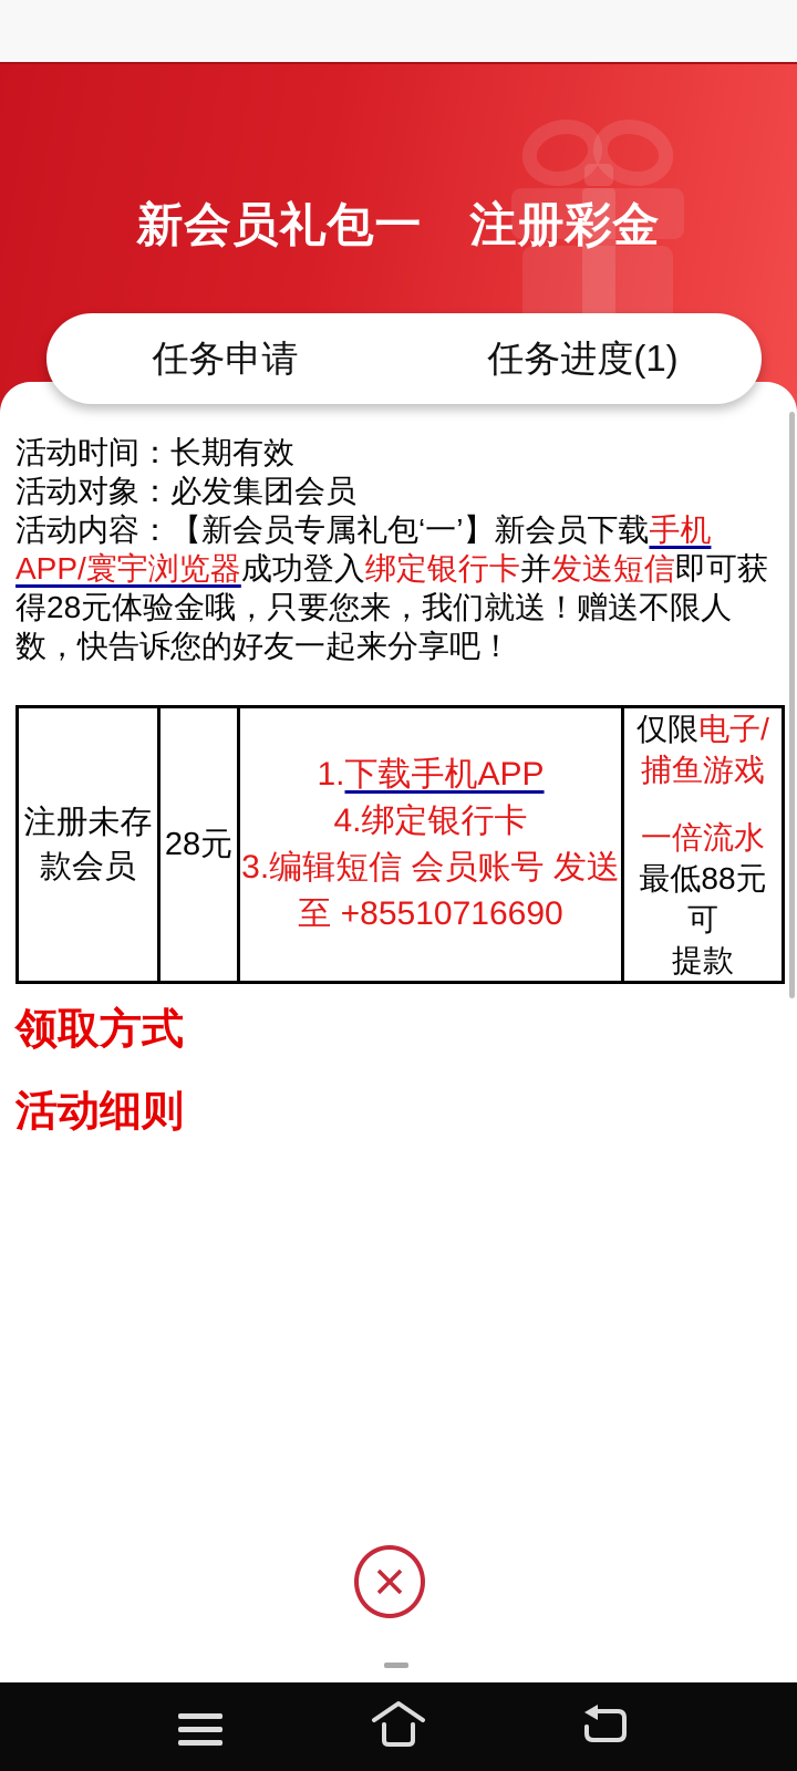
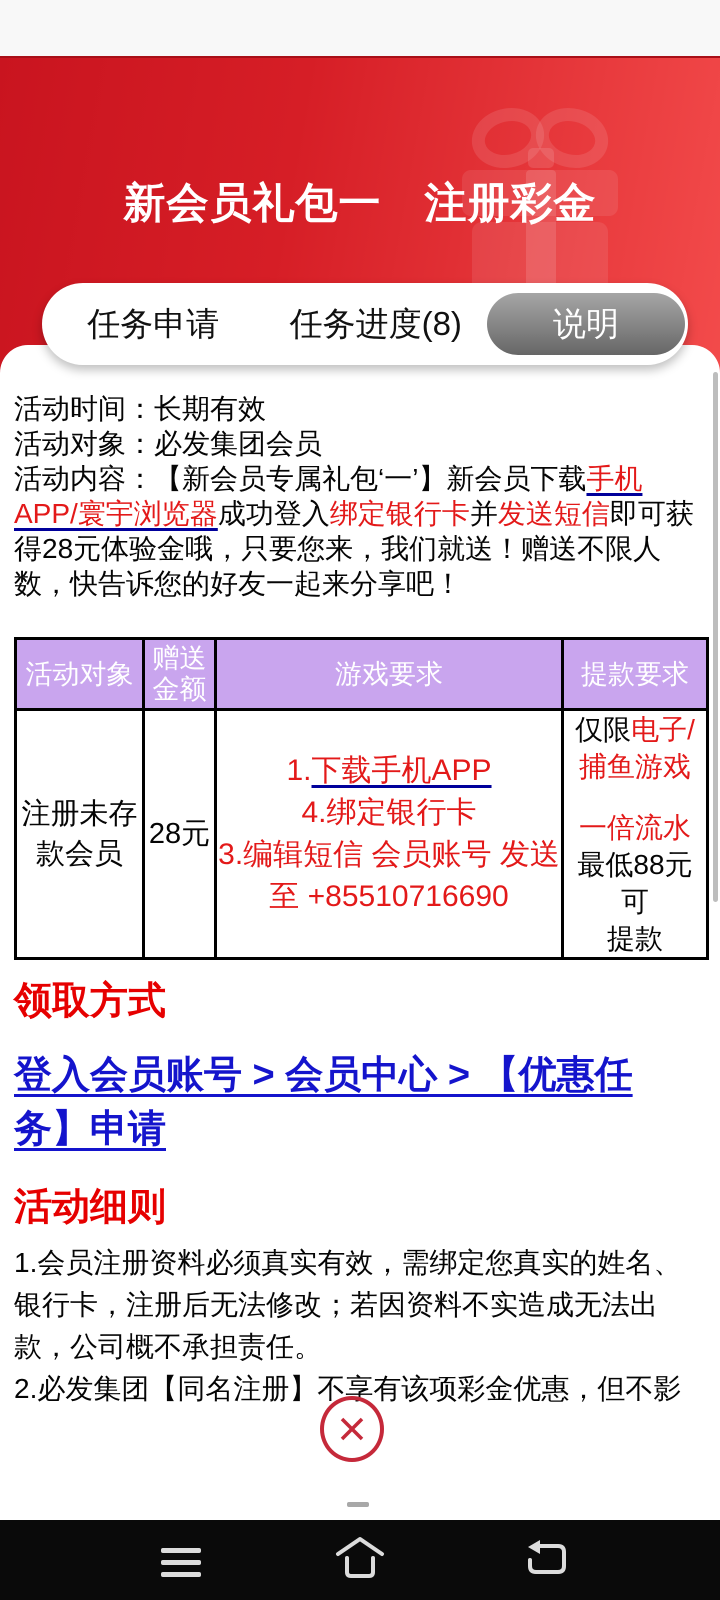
  新会员礼包一 注册彩金
  任务申请
- 任务进度(1)
+ 任务进度(8)
+ 说明
  活动时间：长期有效
  活动对象：必发集团会员
  活动内容：【新会员专属礼包‘一’】新会员下载手机APP/寰宇浏览器成功登入绑定银行卡并发送短信即可获得28元体验金哦，只要您来，我们就送！赠送不限人数，快告诉您的好友一起来分享吧！
+ 活动对象	赠送金额	游戏要求	提款要求
  注册未存款会员	28元	1.下载手机APP 4.绑定银行卡 3.编辑短信 会员账号 发送 至 +85510716690	仅限电子/ 捕鱼游戏 一倍流水 最低88元可 提款
  领取方式
+ 登入会员账号 > 会员中心 > 【优惠任务】申请
  活动细则
+ 1.会员注册资料必须真实有效，需绑定您真实的姓名、银行卡，注册后无法修改；若因资料不实造成无法出款，公司概不承担责任。
+ 2.必发集团【同名注册】不享有该项彩金优惠，但不影
